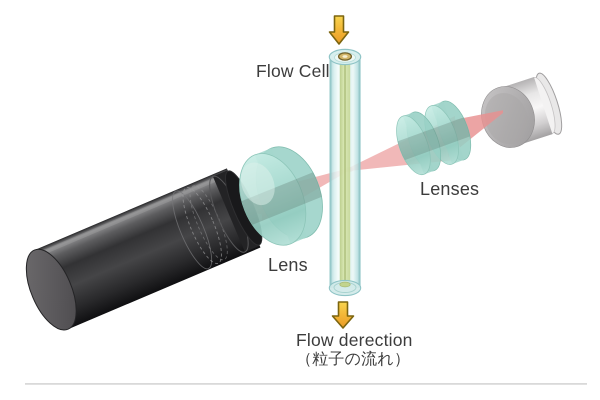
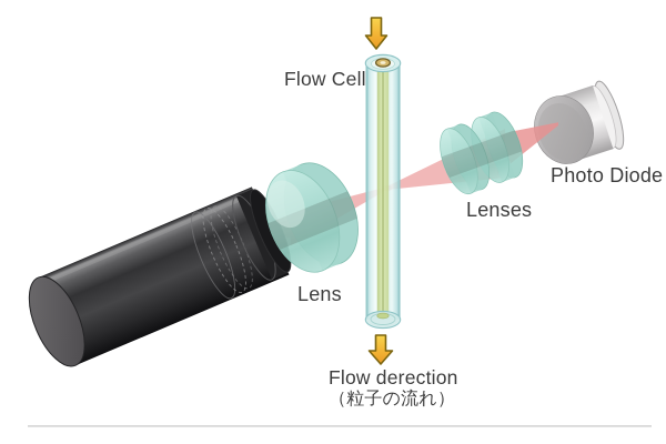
  Flow Cell
  Lens
  Lenses
+ Photo Diode
  Flow derection
  （粒子の流れ）
